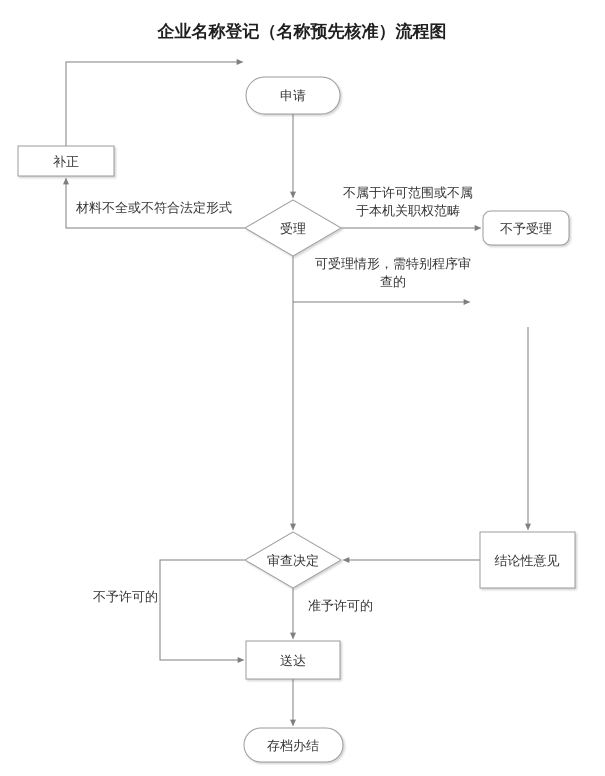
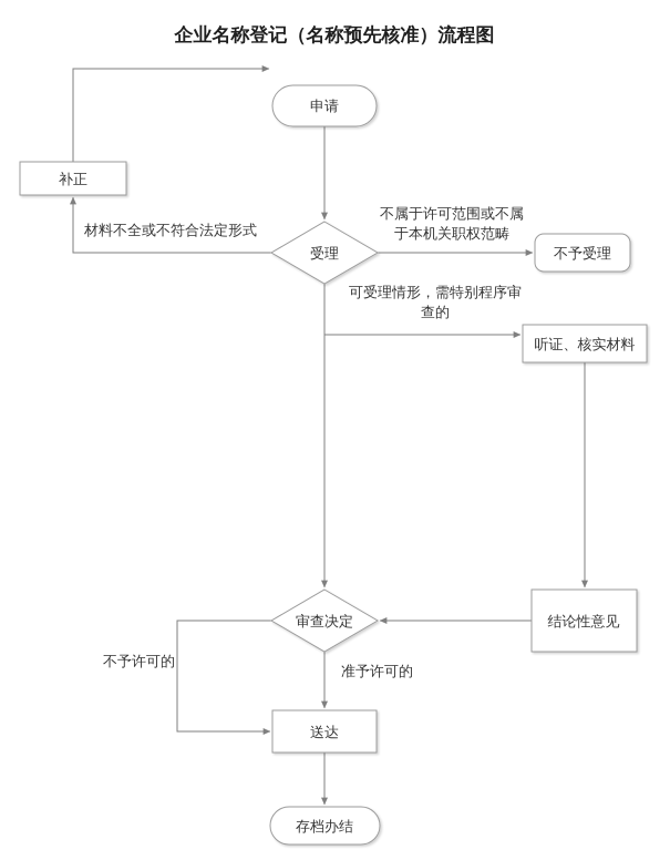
  企业名称登记（名称预先核准）流程图
  材料不全或不符合法定形式
  不属于许可范围或不属
  于本机关职权范畴
  可受理情形，需特别程序审
  查的
  不予许可的
  准予许可的
  申请
  补正
  受理
  不予受理
+ 听证、核实材料
  审查决定
  结论性意见
  送达
  存档办结
